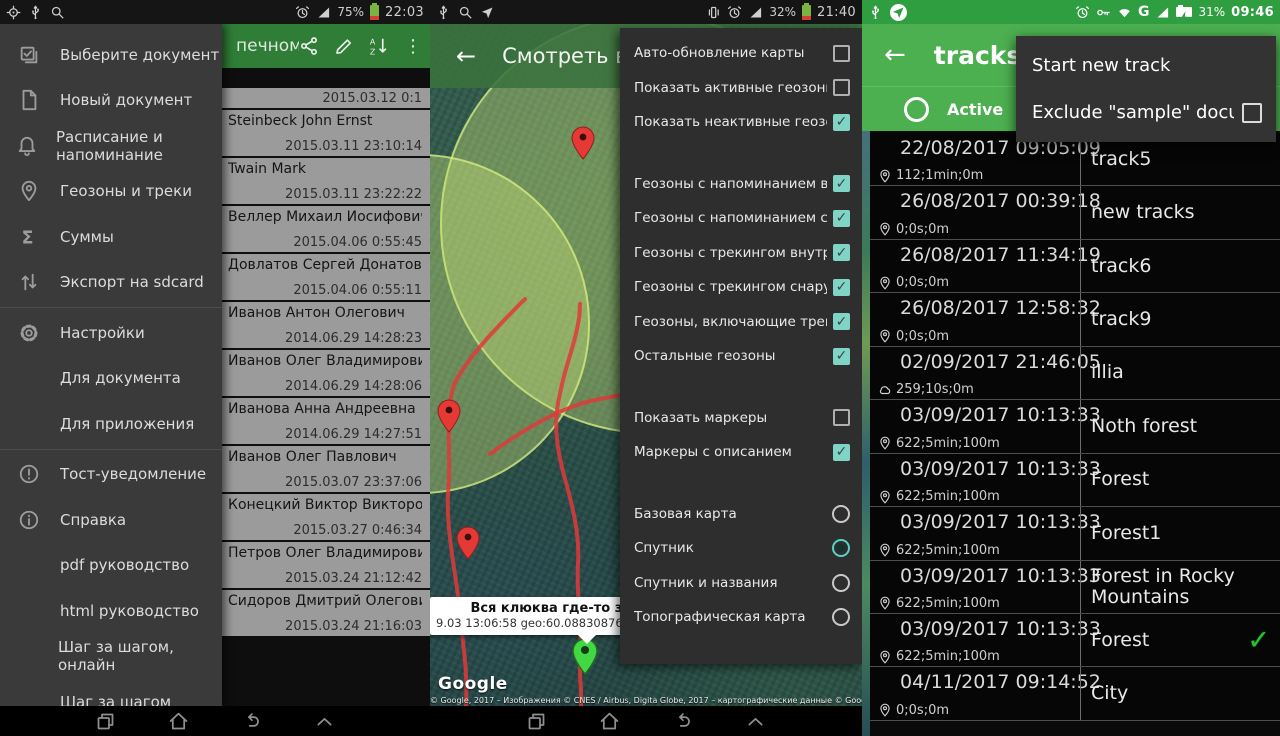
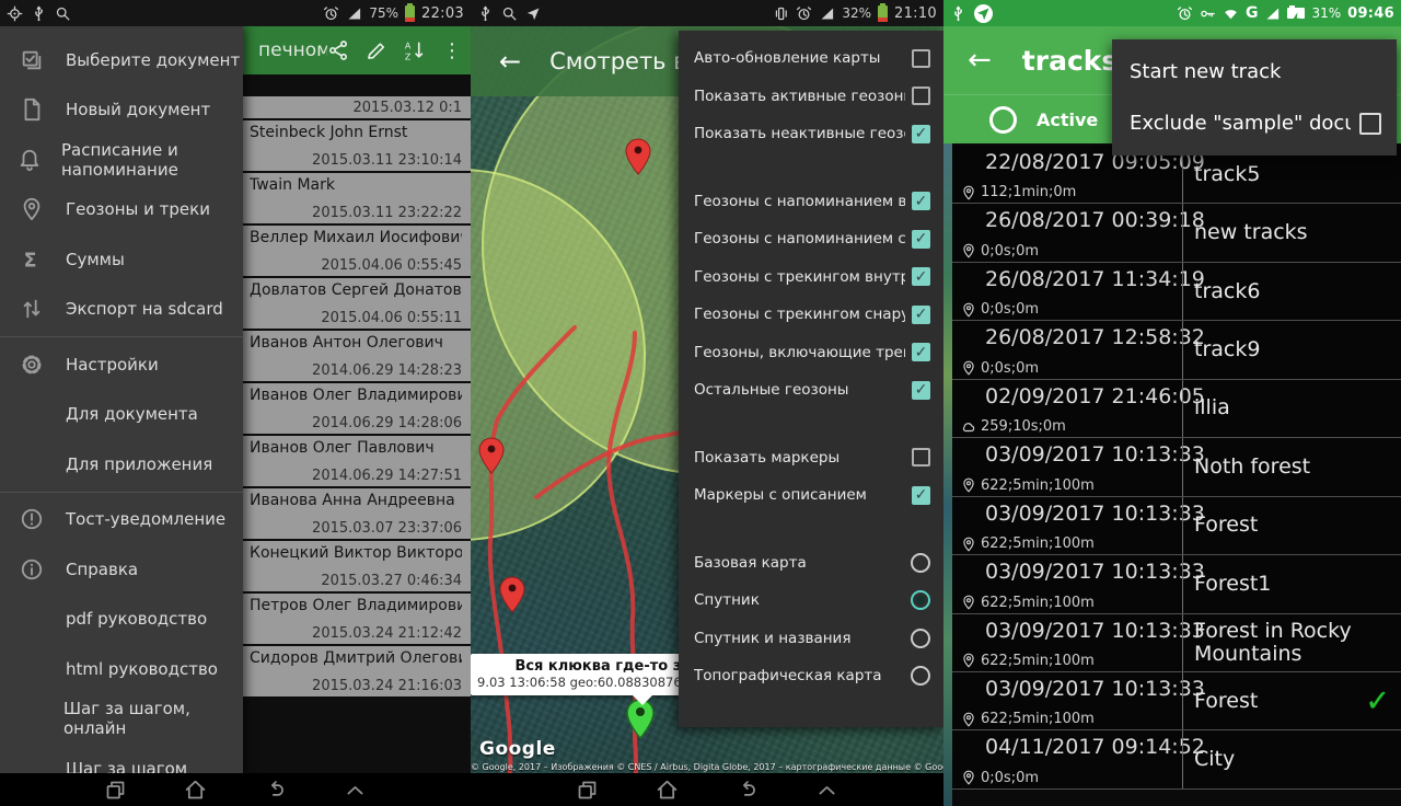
  75%
  22:03
  A
  Z
  ⋮
  2015.03.12 0:1
  Steinbeck John Ernst
  2015.03.11 23:10:14
  Twain Mark
  2015.03.11 23:22:22
  Веллер Михаил Иосифови
  2015.04.06 0:55:45
  Довлатов Сергей Донатов
  2015.04.06 0:55:11
  Иванов Антон Олегович
  2014.06.29 14:28:23
  Иванов Олег Владимирови
  2014.06.29 14:28:06
- Иванова Анна Андреевна
+ Иванов Олег Павлович
  2014.06.29 14:27:51
- Иванов Олег Павлович
+ Иванова Анна Андреевна
  2015.03.07 23:37:06
  Конецкий Виктор Викторо
  2015.03.27 0:46:34
  Петров Олег Владимирови
  2015.03.24 21:12:42
  Сидоров Дмитрий Олегов
  2015.03.24 21:16:03
  Выберите документ
  Новый документ
  Расписание и напоминание
  Геозоны и треки
  Σ
  Суммы
  Экспорт на sdcard
  Настройки
  Для документа
  Для приложения
  Тост-уведомление
  Справка
  pdf руководство
  html руководство
  Шаг за шагом, онлайн
  Шаг за шагом
  32%
- 21:40
+ 21:10
  ←
  Вся клюква где-то з
  9.03 13:06:58 geo:60.0883087
  Google
  © Google, 2017 – Изображения © CNES / Airbus, Digita Globe, 2017 – картографические данные © Goo
  Авто-обновление карты
  Показать активные геозон
  Показать неактивные геоз
  ✓
  Геозоны с напоминанием в
  ✓
  Геозоны с напоминанием с
  ✓
  Геозоны с трекингом внутр
  ✓
  Геозоны с трекингом снар
  ✓
  Геозоны, включающие тре
  ✓
  Остальные геозоны
  ✓
  Показать маркеры
  Маркеры с описанием
  ✓
  Базовая карта
  Спутник
  Спутник и названия
  Топографическая карта
  G
  31%
  09:46
  ←
  tracks
  Active
  22/08/2017 09:05:09
  112;1min;0m
  track5
  26/08/2017 00:39:18
  0;0s;0m
  new tracks
  26/08/2017 11:34:19
  0;0s;0m
  track6
  26/08/2017 12:58:32
  0;0s;0m
  track9
  02/09/2017 21:46:05
  259;10s;0m
  illia
  03/09/2017 10:13:33
  622;5min;100m
  Noth forest
  03/09/2017 10:13:33
  622;5min;100m
  Forest
  03/09/2017 10:13:33
  622;5min;100m
  Forest1
  03/09/2017 10:13:33
  622;5min;100m
  Forest in Rocky Mountains
  03/09/2017 10:13:33
  622;5min;100m
  Forest
  ✓
  04/11/2017 09:14:52
  0;0s;0m
  City
  Start new track
  Exclude "sample" docu
